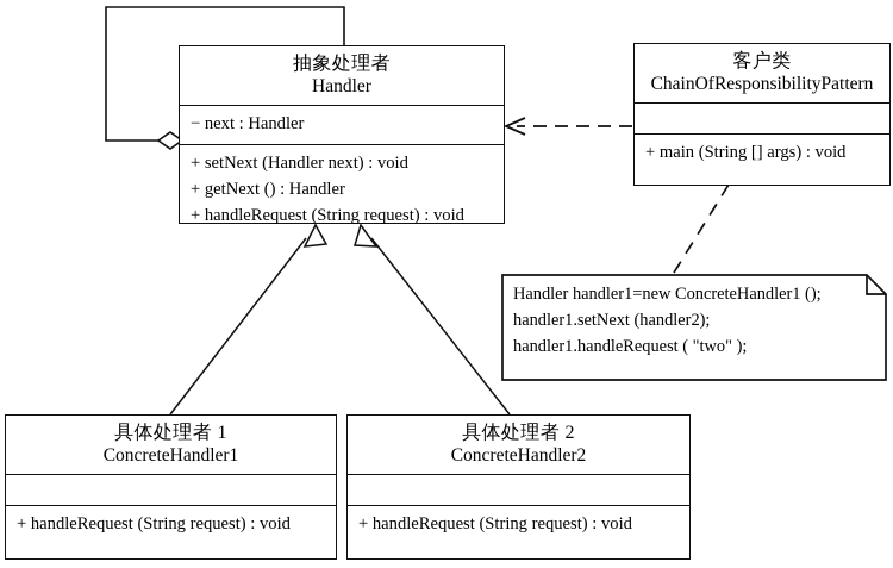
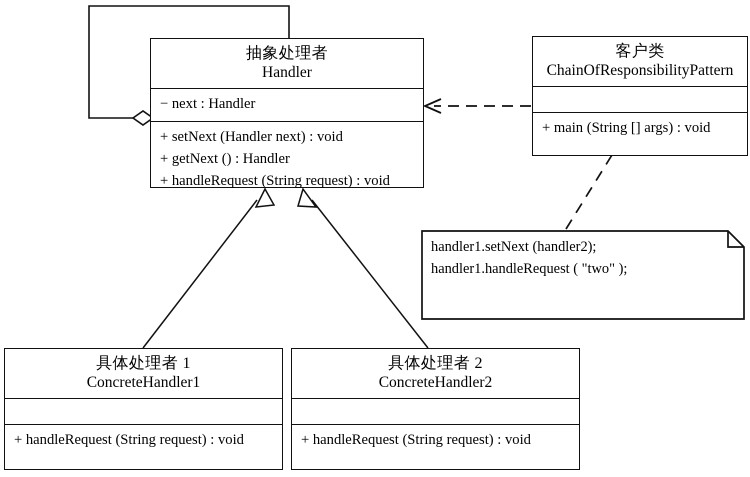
  抽象处理者
  Handler
  − next : Handler
  + setNext (Handler next) : void
  + getNext () : Handler
  + handleRequest (String request) : void
  客户类
  ChainOfResponsibilityPattern
  + main (String [] args) : void
- Handler handler1=new ConcreteHandler1 ();
  handler1.setNext (handler2);
  handler1.handleRequest ( "two" );
  具体处理者 1
  ConcreteHandler1
  + handleRequest (String request) : void
  具体处理者 2
  ConcreteHandler2
  + handleRequest (String request) : void
